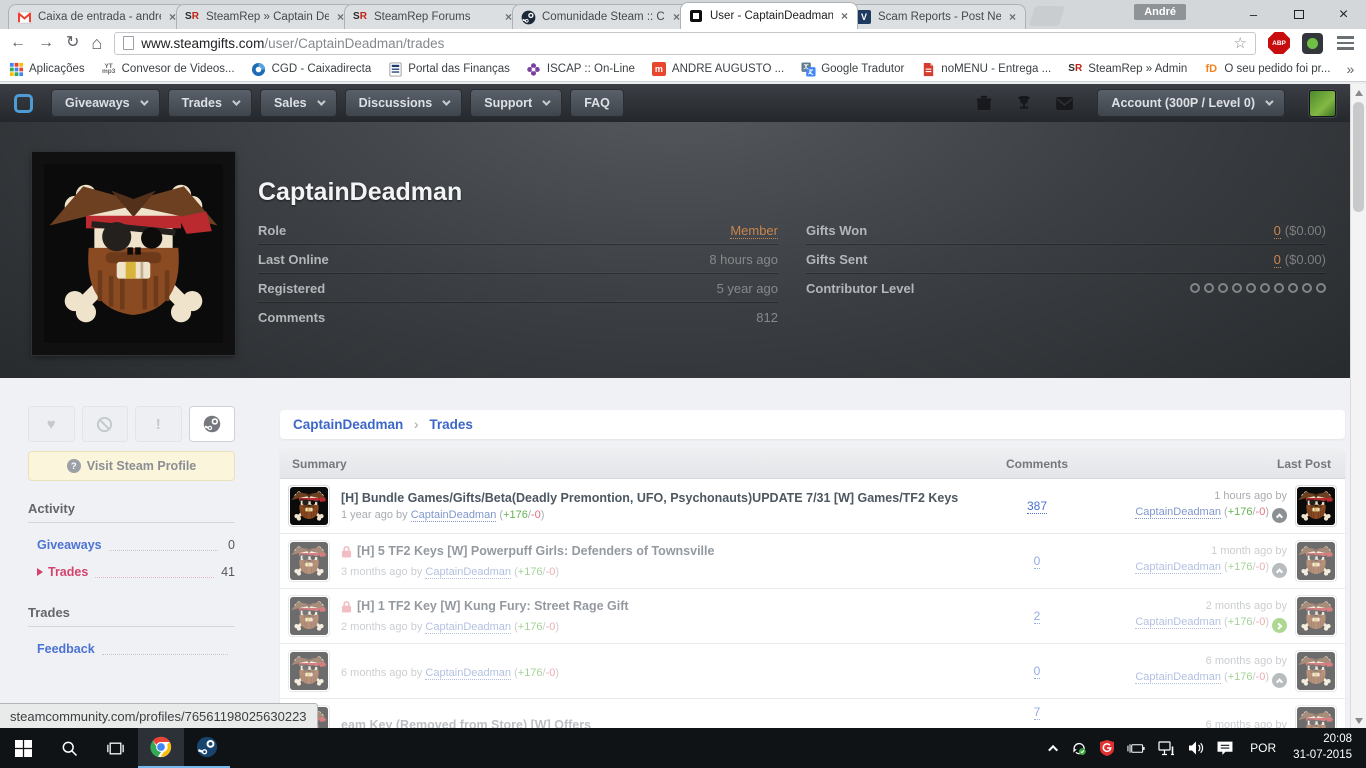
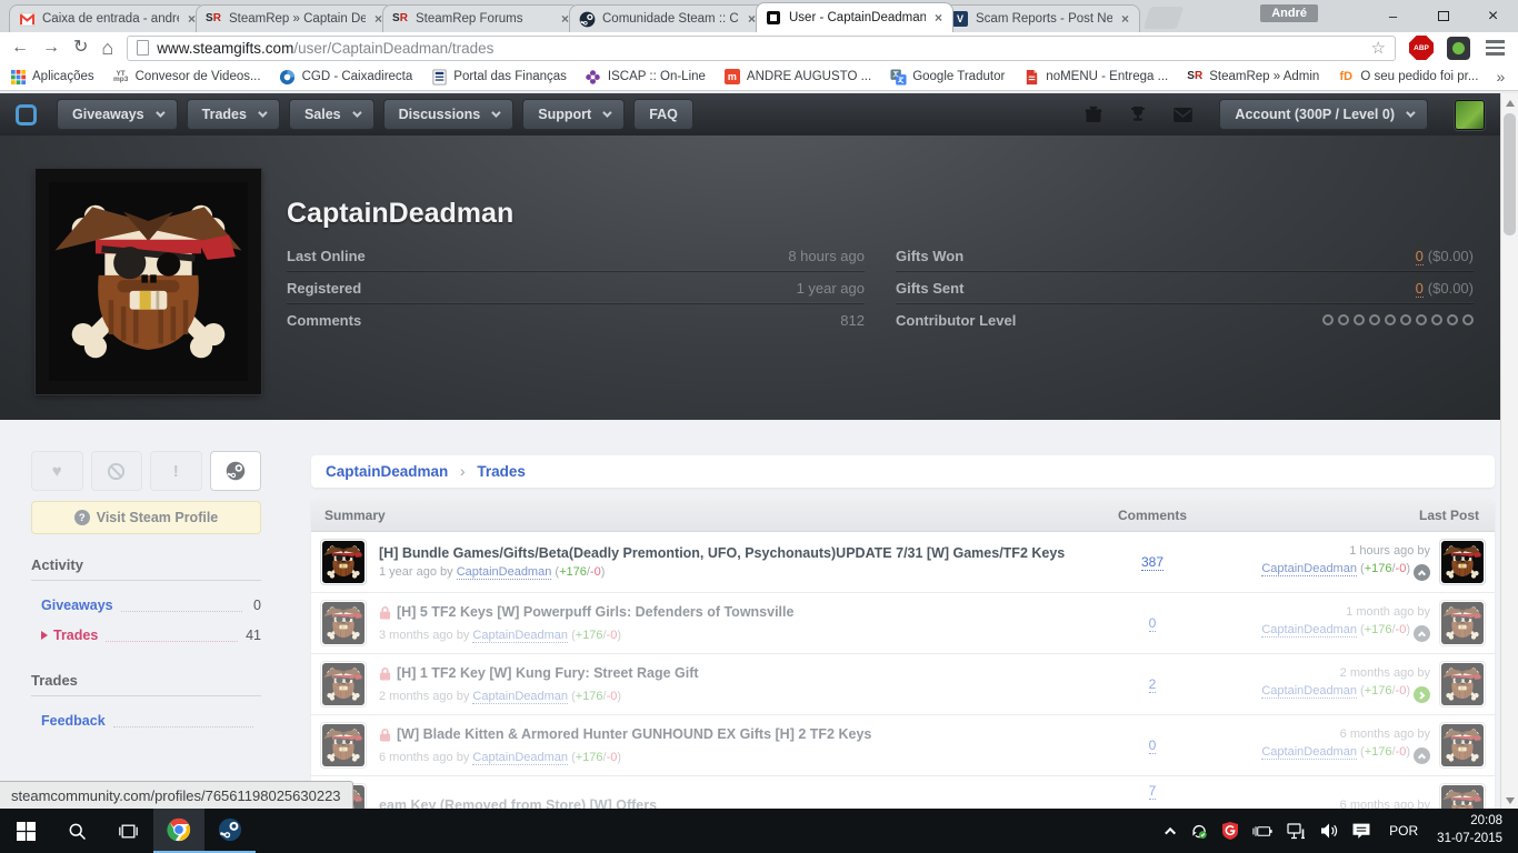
  Caixa de entrada - andr
  ×
  SR
  SteamRep » Captain De
  ×
  SR
  SteamRep Forums
  ×
  Comunidade Steam :: C
  ×
  User - CaptainDeadman
  ×
  V
  Scam Reports - Post Ne
  ×
  André
  –
  ×
  ←
  →
  ↻
  ⌂
  www.steamgifts.com/user/CaptainDeadman/trades
  ☆
  »
  Aplicações
  Convesor de Videos...
  CGD - Caixadirecta
  Portal das Finanças
  ISCAP :: On-Line
  m
  ANDRE AUGUSTO ...
  Google Tradutor
  noMENU - Entrega ...
  SR
  SteamRep » Admin
  fD
  O seu pedido foi pr...
  Giveaways
  Trades
  Sales
  Discussions
  Support
  FAQ
  Account (300P / Level 0)
  CaptainDeadman
- Role
- Member
  Last Online
  8 hours ago
  Registered
- 5 year ago
+ 1 year ago
  Comments
  812
  Gifts Won
  0 ($0.00)
  Gifts Sent
  0 ($0.00)
  Contributor Level
  ♥
  !
  ?
  Visit Steam Profile
  Activity
  Giveaways
  0
  Trades
  41
  Trades
  Feedback
  CaptainDeadman › Trades
  Summary
  Comments
  Last Post
  [H] Bundle Games/Gifts/Beta(Deadly Premontion, UFO, Psychonauts)UPDATE 7/31 [W] Games/TF2 Keys
  1 year ago by CaptainDeadman (+176/-0)
  387
  1 hours ago by
  CaptainDeadman (+176/-0)
  [H] 5 TF2 Keys [W] Powerpuff Girls: Defenders of Townsville
  3 months ago by CaptainDeadman (+176/-0)
  0
  1 month ago by
  CaptainDeadman (+176/-0)
  [H] 1 TF2 Key [W] Kung Fury: Street Rage Gift
  2 months ago by CaptainDeadman (+176/-0)
  2
  2 months ago by
  CaptainDeadman (+176/-0)
+ [W] Blade Kitten & Armored Hunter GUNHOUND EX Gifts [H] 2 TF2 Keys
  6 months ago by CaptainDeadman (+176/-0)
  0
  6 months ago by
  CaptainDeadman (+176/-0)
  eam Key (Removed from Store) [W] Offers
  7
  6 months ago by
  steamcommunity.com/profiles/76561198025630223
  POR
  20:08
  31-07-2015
